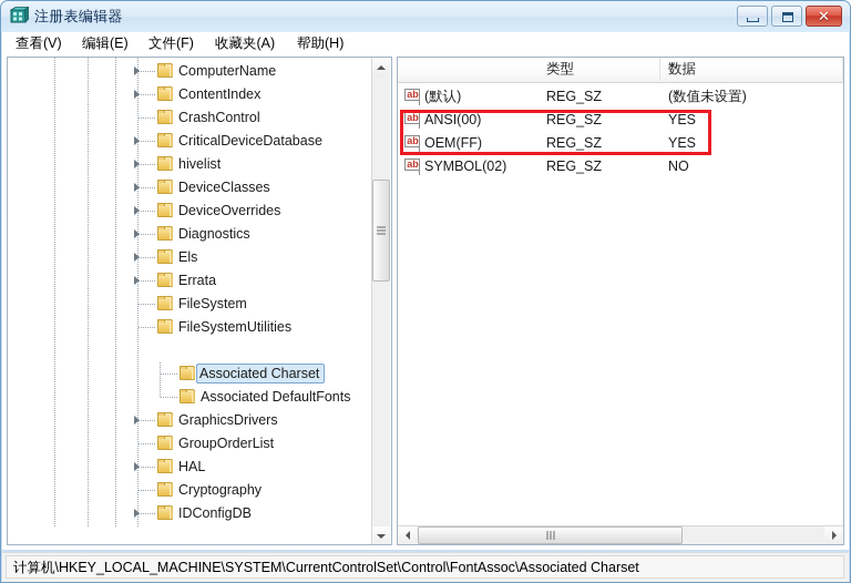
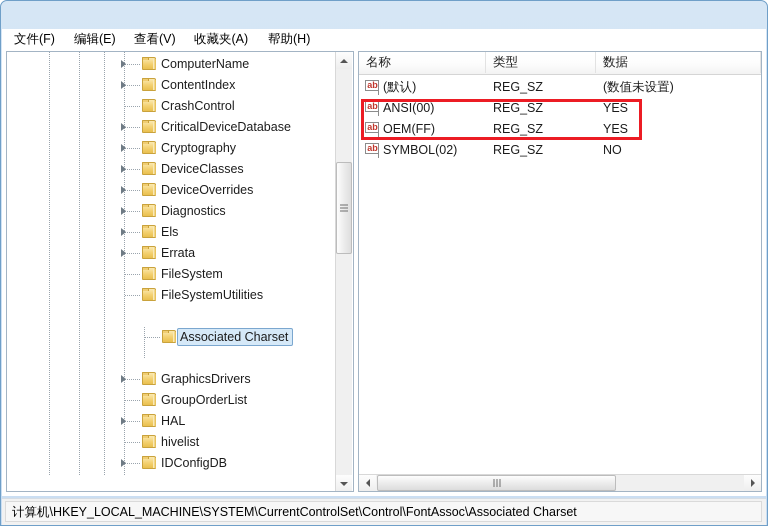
- 注册表编辑器
- ✕
- 查看(V)
+ 文件(F)
  编辑(E)
- 文件(F)
+ 查看(V)
  收藏夹(A)
  帮助(H)
  ComputerName
  ContentIndex
  CrashControl
  CriticalDeviceDatabase
- hivelist
+ Cryptography
  DeviceClasses
  DeviceOverrides
  Diagnostics
  Els
  Errata
  FileSystem
  FileSystemUtilities
  Associated Charset
- Associated DefaultFonts
  GraphicsDrivers
  GroupOrderList
  HAL
- Cryptography
+ hivelist
  IDConfigDB
+ 名称
  类型
  数据
  ab
  (默认)
  REG_SZ
  (数值未设置)
  ab
  ANSI(00)
  REG_SZ
  YES
  ab
  OEM(FF)
  REG_SZ
  YES
  ab
  SYMBOL(02)
  REG_SZ
  NO
  计算机\HKEY_LOCAL_MACHINE\SYSTEM\CurrentControlSet\Control\FontAssoc\Associated Charset
